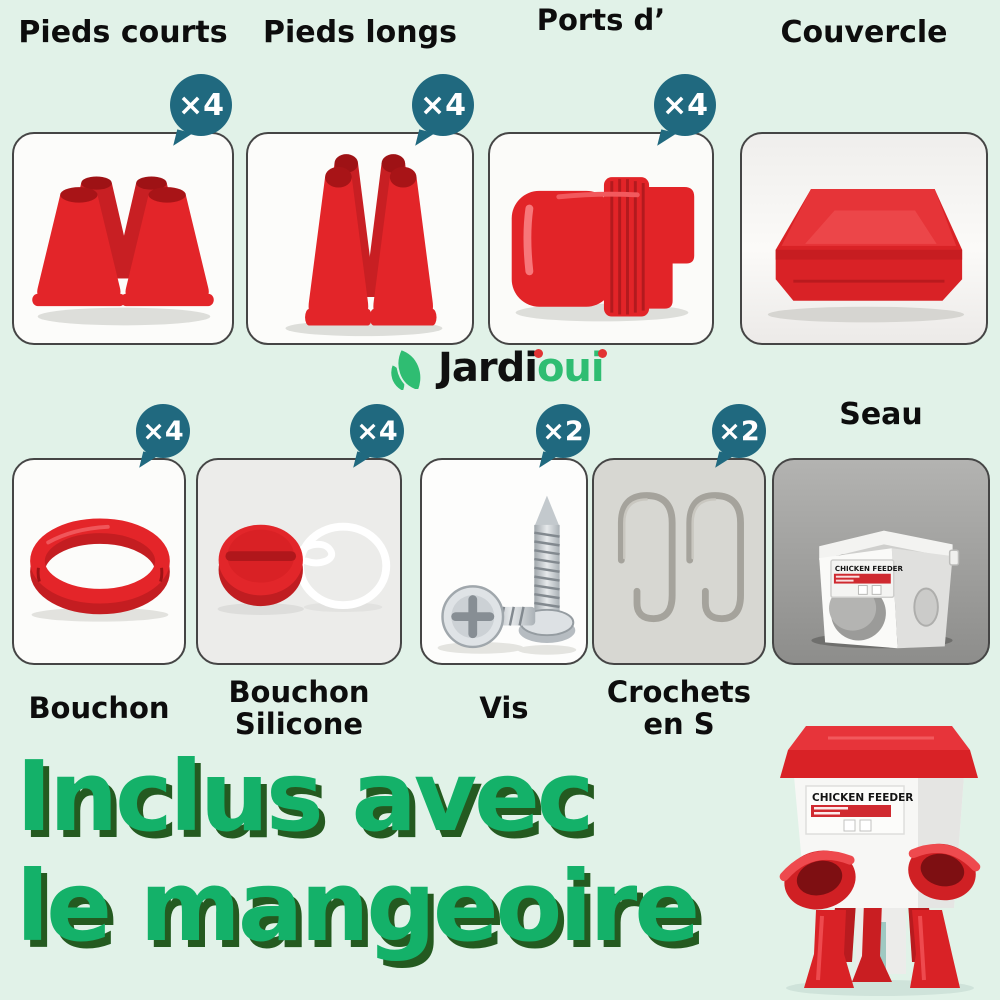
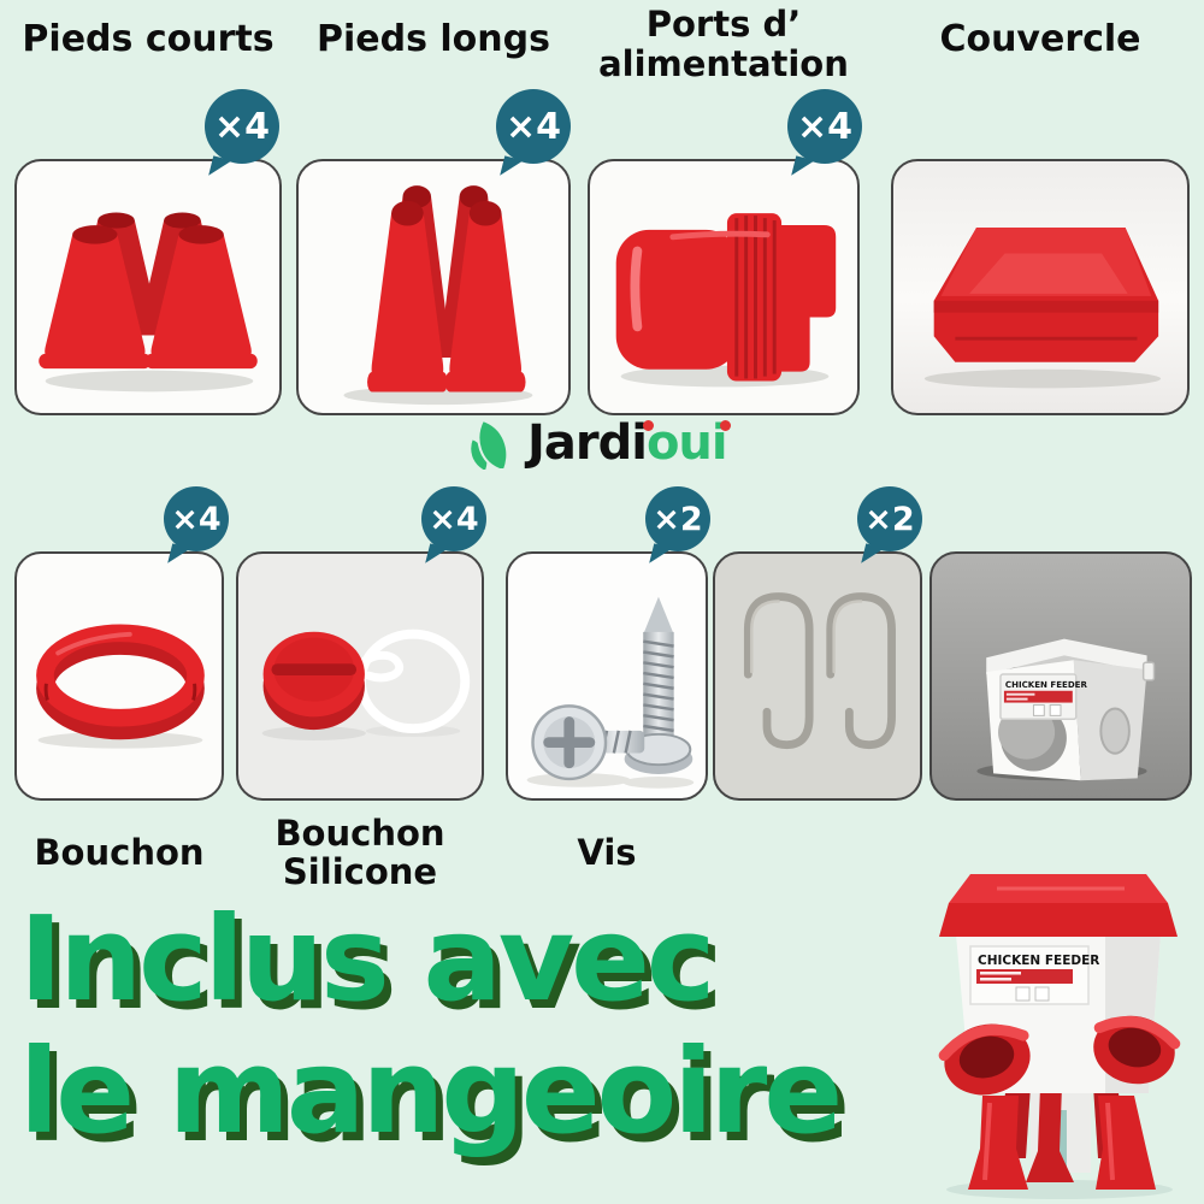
  Pieds courts
  Pieds longs
  Ports d’
+ alimentation
  Couvercle
  ×4
  ×4
  ×4
  Jardioui
  ×4
  ×4
  ×2
  ×2
- Seau
  CHICKEN FEEDER
  Bouchon
  Bouchon
  Silicone
  Vis
- Crochets
- en S
  Inclus avec
  le mangeoire
  CHICKEN FEEDER
